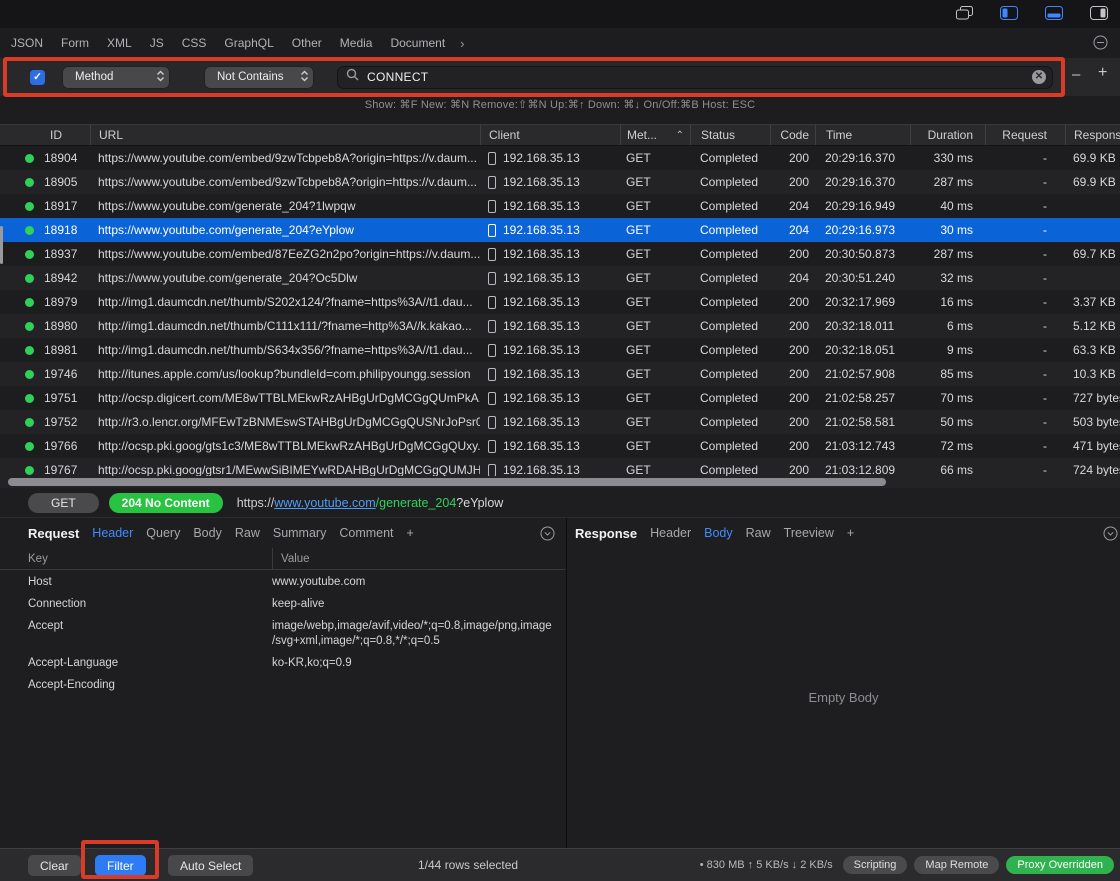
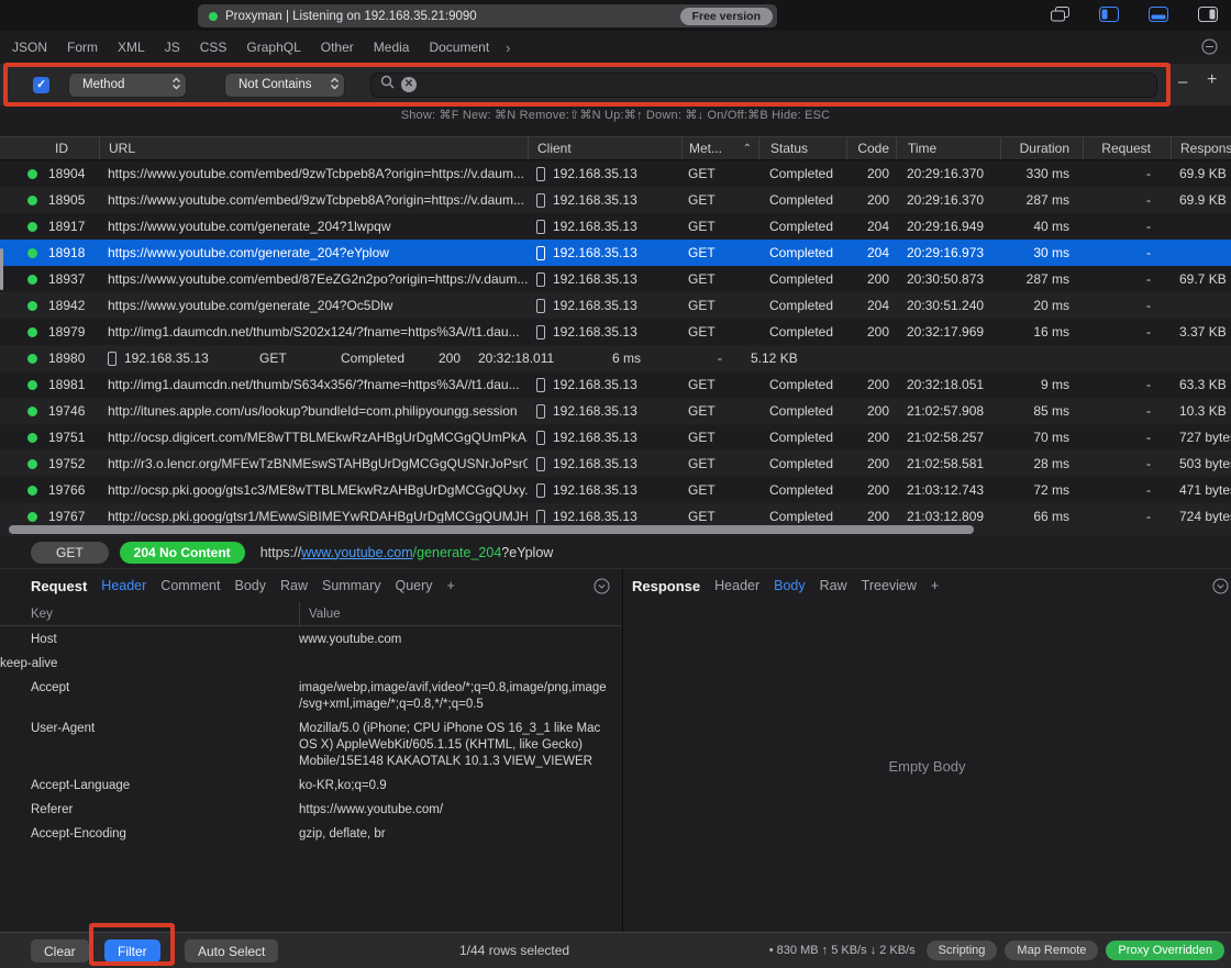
+ Proxyman | Listening on 192.168.35.21:9090
+ Free version
  JSON
  Form
  XML
  JS
  CSS
  GraphQL
  Other
  Media
  Document
  ›
  ✓
  Method
  Not Contains
- CONNECT
  ✕
  –
  +
- Show: ⌘F New: ⌘N Remove:⇧⌘N Up:⌘↑ Down: ⌘↓ On/Off:⌘B Host: ESC
+ Show: ⌘F New: ⌘N Remove:⇧⌘N Up:⌘↑ Down: ⌘↓ On/Off:⌘B Hide: ESC
  ID
  URL
  Client
  Met...
  ⌃
  Status
  Code
  Time
  Duration
  Request
  Respons
  18904
  https://www.youtube.com/embed/9zwTcbpeb8A?origin=https://v.daum...
  192.168.35.13
  GET
  Completed
  200
  20:29:16.370
  330 ms
  -
  69.9 KB
  18905
  https://www.youtube.com/embed/9zwTcbpeb8A?origin=https://v.daum...
  192.168.35.13
  GET
  Completed
  200
  20:29:16.370
  287 ms
  -
  69.9 KB
  18917
  https://www.youtube.com/generate_204?1lwpqw
  192.168.35.13
  GET
  Completed
  204
  20:29:16.949
  40 ms
  -
  18918
  https://www.youtube.com/generate_204?eYplow
  192.168.35.13
  GET
  Completed
  204
  20:29:16.973
  30 ms
  -
  18937
  https://www.youtube.com/embed/87EeZG2n2po?origin=https://v.daum...
  192.168.35.13
  GET
  Completed
  200
  20:30:50.873
  287 ms
  -
  69.7 KB
  18942
  https://www.youtube.com/generate_204?Oc5Dlw
  192.168.35.13
  GET
  Completed
  204
  20:30:51.240
- 32 ms
+ 20 ms
  -
  18979
  http://img1.daumcdn.net/thumb/S202x124/?fname=https%3A//t1.dau...
  192.168.35.13
  GET
  Completed
  200
  20:32:17.969
  16 ms
  -
  3.37 KB
  18980
- http://img1.daumcdn.net/thumb/C111x111/?fname=http%3A//k.kakao...
  192.168.35.13
  GET
  Completed
  200
  20:32:18.011
  6 ms
  -
  5.12 KB
  18981
  http://img1.daumcdn.net/thumb/S634x356/?fname=https%3A//t1.dau...
  192.168.35.13
  GET
  Completed
  200
  20:32:18.051
  9 ms
  -
  63.3 KB
  19746
  http://itunes.apple.com/us/lookup?bundleId=com.philipyoungg.session
  192.168.35.13
  GET
  Completed
  200
  21:02:57.908
  85 ms
  -
  10.3 KB
  19751
  http://ocsp.digicert.com/ME8wTTBLMEkwRzAHBgUrDgMCGgQUmPkA
  192.168.35.13
  GET
  Completed
  200
  21:02:58.257
  70 ms
  -
  727 byte
  19752
  http://r3.o.lencr.org/MFEwTzBNMEswSTAHBgUrDgMCGgQUSNrJoPsr0
  192.168.35.13
  GET
  Completed
  200
  21:02:58.581
- 50 ms
+ 28 ms
  -
  503 byte
  19766
  http://ocsp.pki.goog/gts1c3/ME8wTTBLMEkwRzAHBgUrDgMCGgQUxy.
  192.168.35.13
  GET
  Completed
  200
  21:03:12.743
  72 ms
  -
  471 byte
  19767
  http://ocsp.pki.goog/gtsr1/MEwwSiBIMEYwRDAHBgUrDgMCGgQUMJH
  192.168.35.13
  GET
  Completed
  200
  21:03:12.809
  66 ms
  -
  724 byte
  GET
  204 No Content
  https://www.youtube.com/generate_204?eYplow
  Request
  Header
- Query
+ Comment
  Body
  Raw
  Summary
- Comment
+ Query
  +
  Key
  Value
  Host
  www.youtube.com
- Connection
  keep-alive
  Accept
  image/webp,image/avif,video/*;q=0.8,image/png,image/svg+xml,image/*;q=0.8,*/*;q=0.5
+ User-Agent
+ Mozilla/5.0 (iPhone; CPU iPhone OS 16_3_1 like Mac OS X) AppleWebKit/605.1.15 (KHTML, like Gecko) Mobile/15E148 KAKAOTALK 10.1.3 VIEW_VIEWER
  Accept-Language
  ko-KR,ko;q=0.9
+ Referer
+ https://www.youtube.com/
  Accept-Encoding
+ gzip, deflate, br
  Response
  Header
  Body
  Raw
  Treeview
  +
  Empty Body
  Clear
  Filter
  Auto Select
  1/44 rows selected
  • 830 MB ↑ 5 KB/s ↓ 2 KB/s
  Scripting
  Map Remote
  Proxy Overridden
